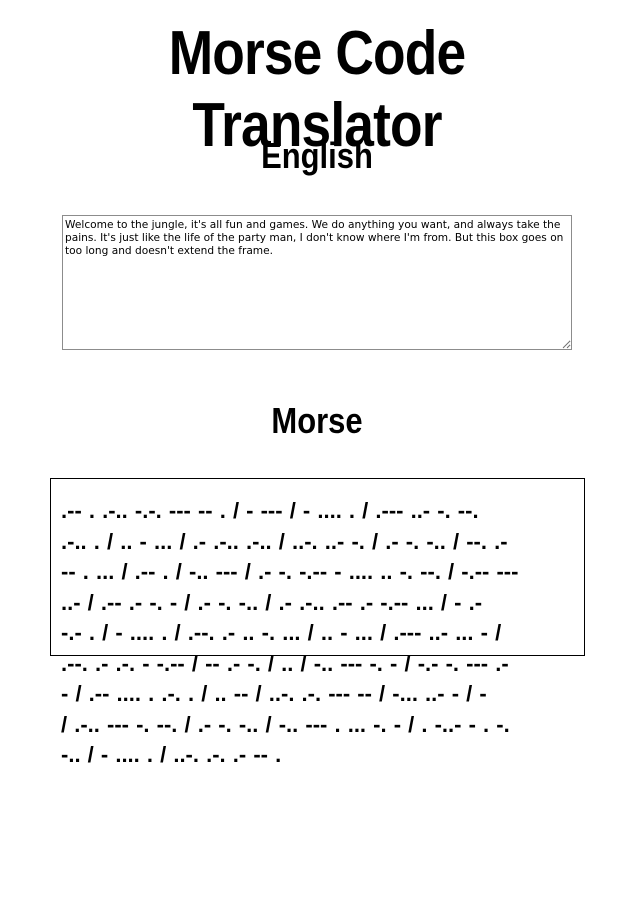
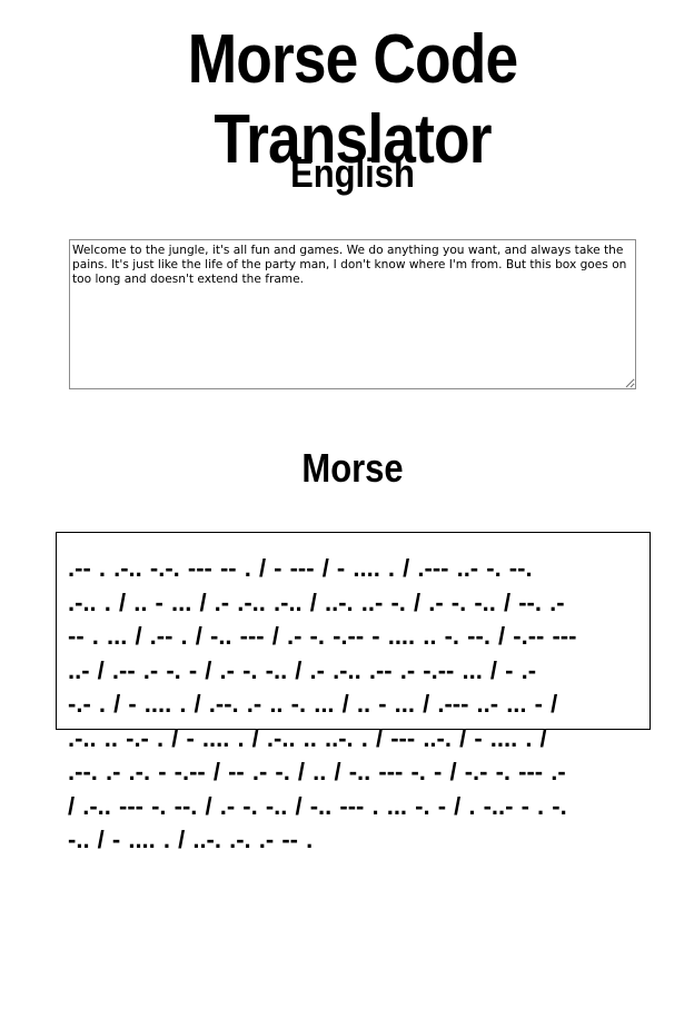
  Morse Code Translator
  English
  Morse
  .-- . .-.. -.-. --- -- . / - --- / - .... . / .--- ..- -. --.
  .-.. . / .. - ... / .- .-.. .-.. / ..-. ..- -. / .- -. -.. / --. .-
  -- . ... / .-- . / -.. --- / .- -. -.-- - .... .. -. --. / -.-- ---
  ..- / .-- .- -. - / .- -. -.. / .- .-.. .-- .- -.-- ... / - .-
  -.- . / - .... . / .--. .- .. -. ... / .. - ... / .--- ..- ... - /
+ .-.. .. -.- . / - .... . / .-.. .. ..-. . / --- ..-. / - .... . /
  .--. .- .-. - -.-- / -- .- -. / .. / -.. --- -. - / -.- -. --- .-
- - / .-- .... . .-. . / .. -- / ..-. .-. --- -- / -... ..- - / -
  / .-.. --- -. --. / .- -. -.. / -.. --- . ... -. - / . -..- - . -.
  -.. / - .... . / ..-. .-. .- -- .
